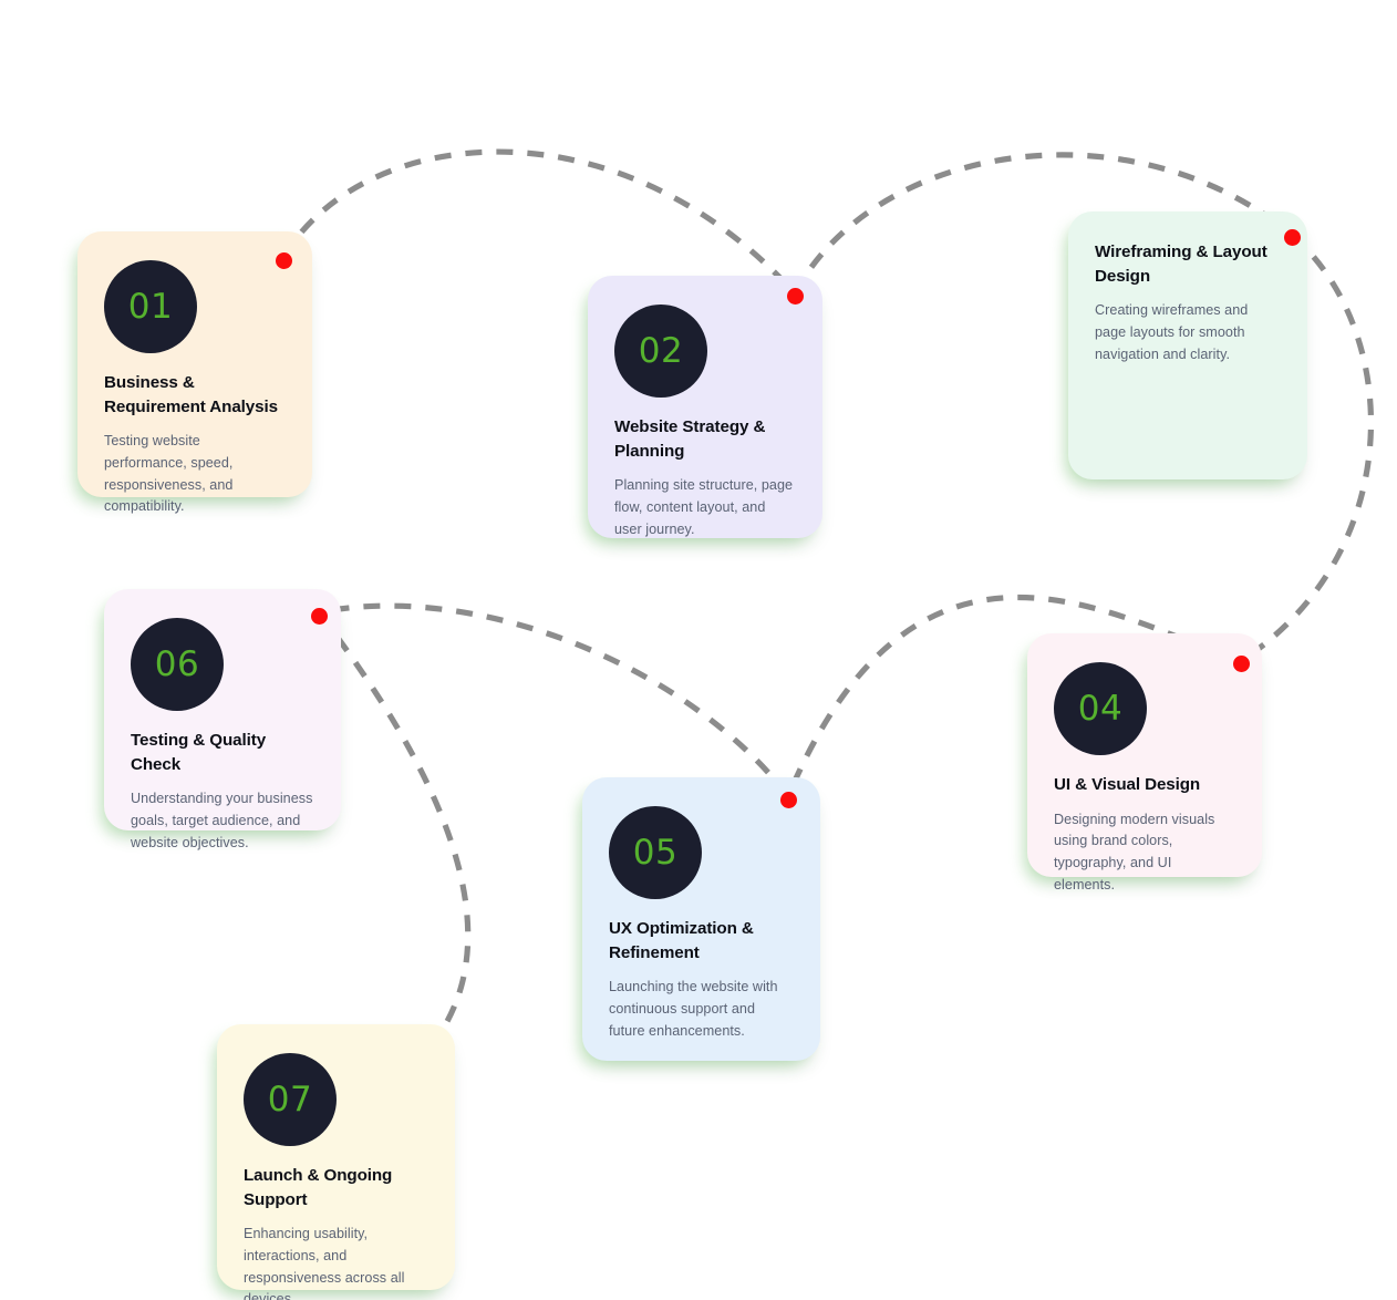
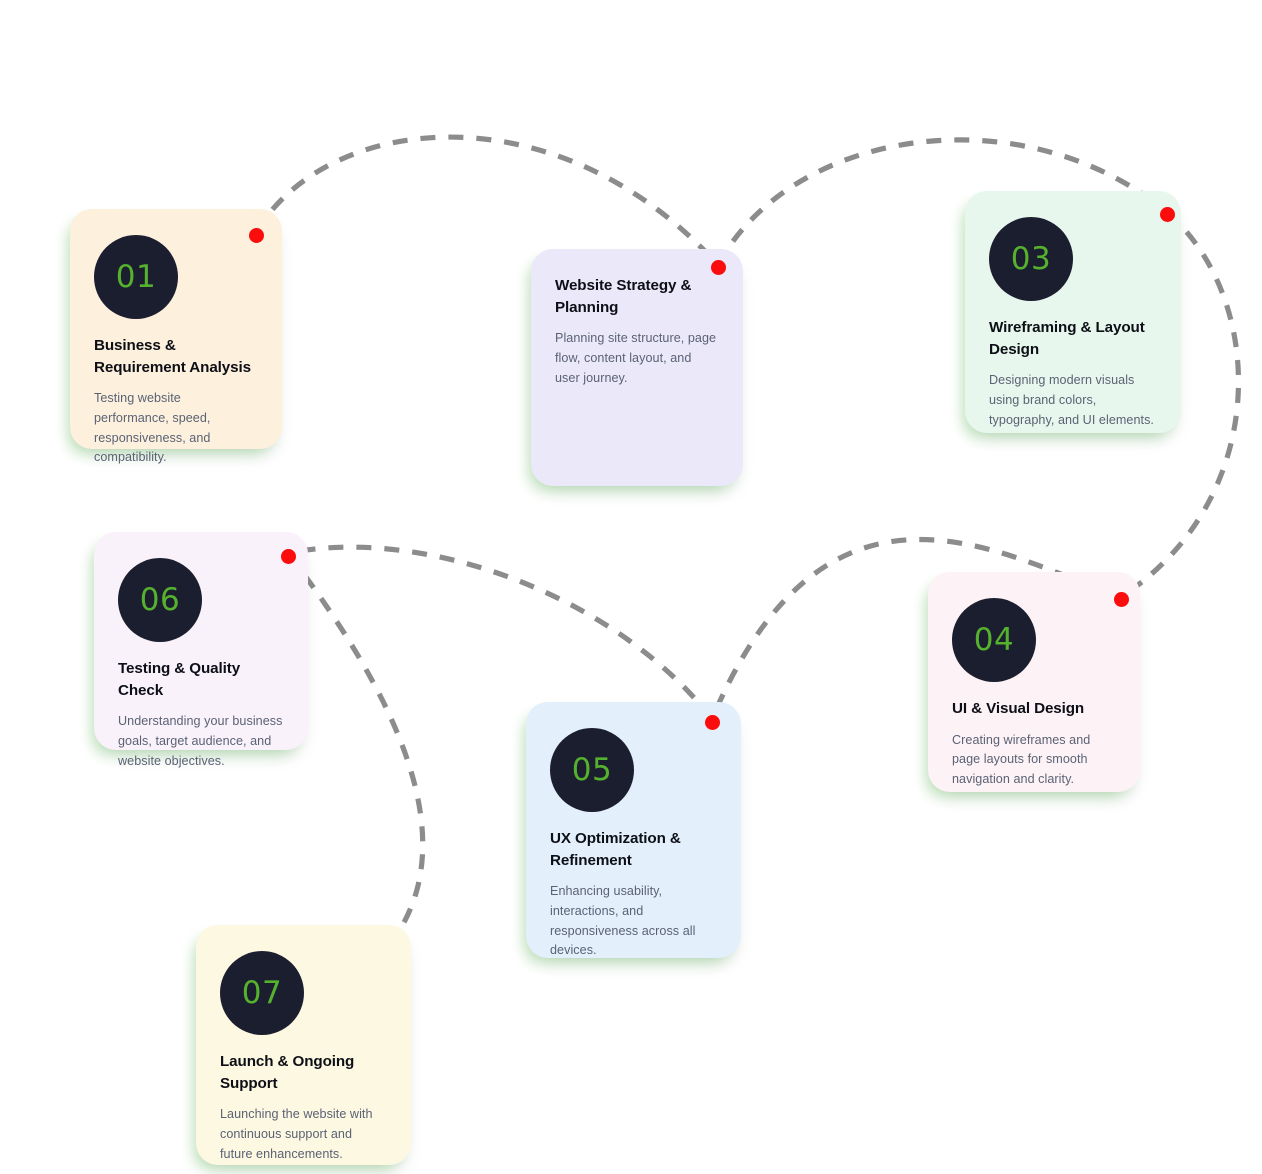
  01
  Business & Requirement Analysis
  Testing website performance, speed, responsiveness, and compatibility.
- 02
  Website Strategy & Planning
  Planning site structure, page flow, content layout, and user journey.
+ 03
  Wireframing & Layout Design
- Creating wireframes and page layouts for smooth navigation and clarity.
+ Designing modern visuals using brand colors, typography, and UI elements.
  04
  UI & Visual Design
- Designing modern visuals using brand colors, typography, and UI elements.
+ Creating wireframes and page layouts for smooth navigation and clarity.
  05
  UX Optimization & Refinement
- Launching the website with continuous support and future enhancements.
+ Enhancing usability, interactions, and responsiveness across all devices.
  06
  Testing & Quality Check
  Understanding your business goals, target audience, and website objectives.
  07
  Launch & Ongoing Support
- Enhancing usability, interactions, and responsiveness across all devices.
+ Launching the website with continuous support and future enhancements.
